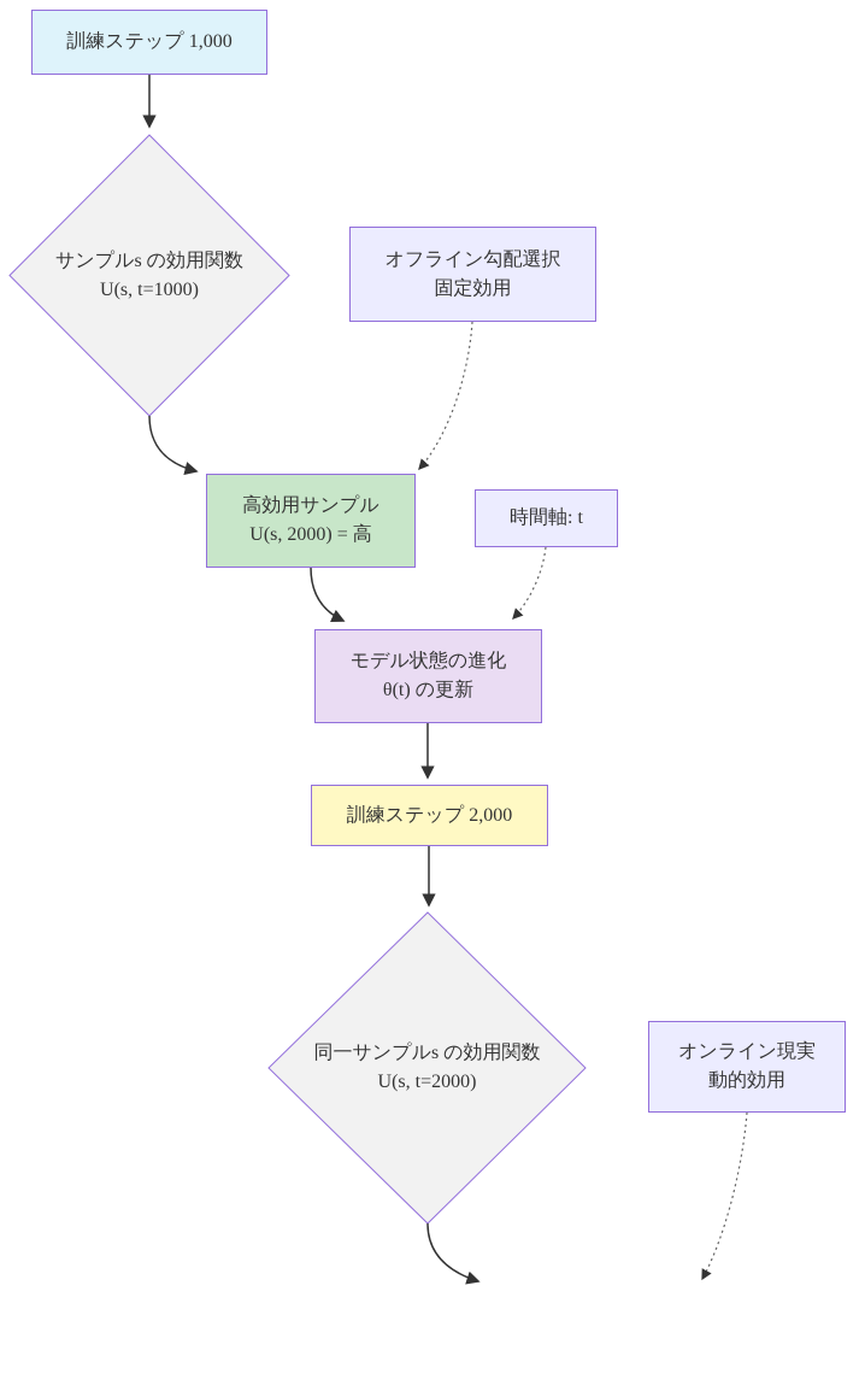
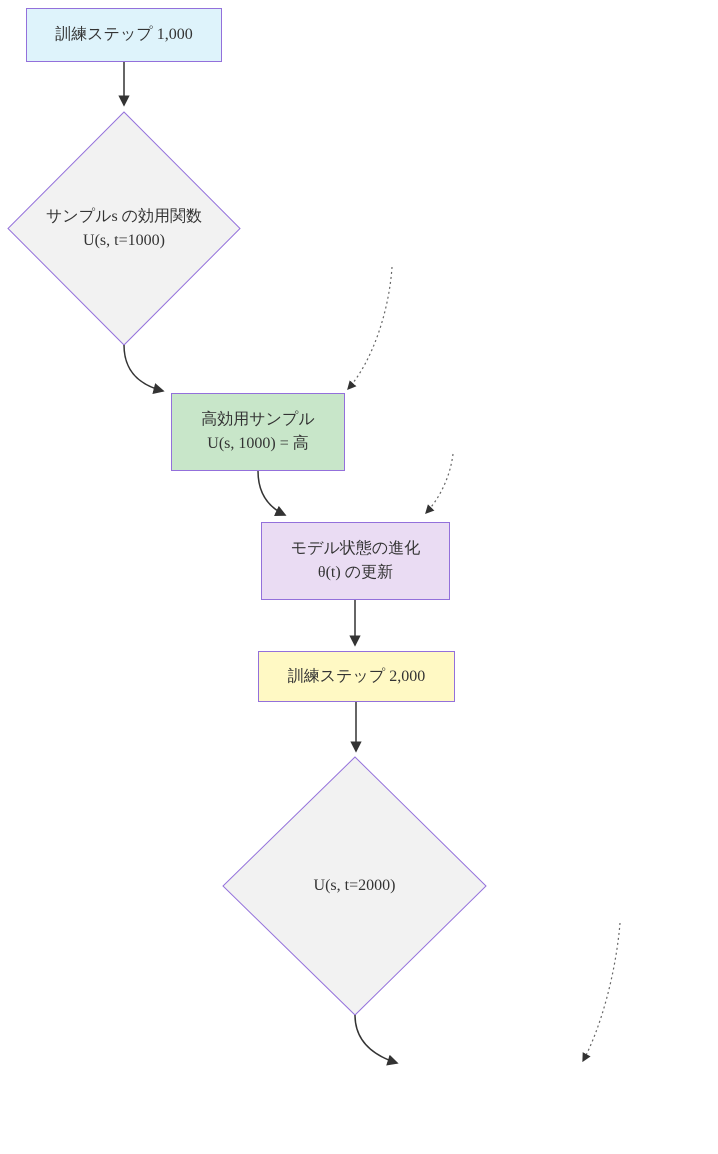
  訓練ステップ 1,000
  サンプルs の効用関数
  U(s, t=1000)
- オフライン勾配選択
- 固定効用
  高効用サンプル
- U(s, 2000) = 高
+ U(s, 1000) = 高
- 時間軸: t
  モデル状態の進化
  θ(t) の更新
  訓練ステップ 2,000
- 同一サンプルs の効用関数
  U(s, t=2000)
- オンライン現実
- 動的効用
